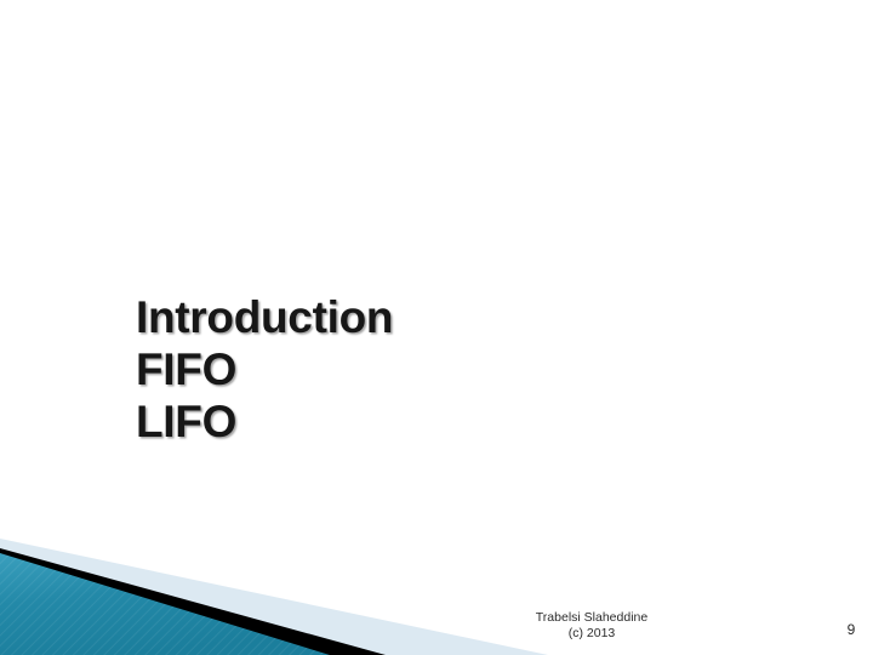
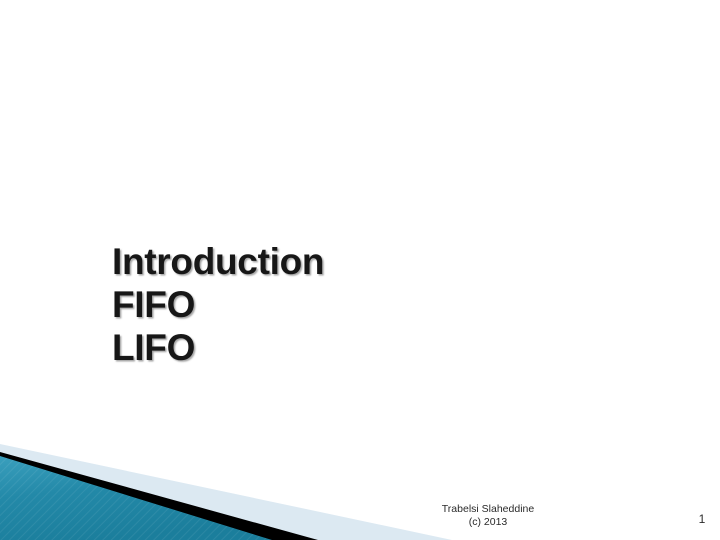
  Introduction
  FIFO
  LIFO
  Trabelsi Slaheddine
  (c) 2013
- 9
+ 1
